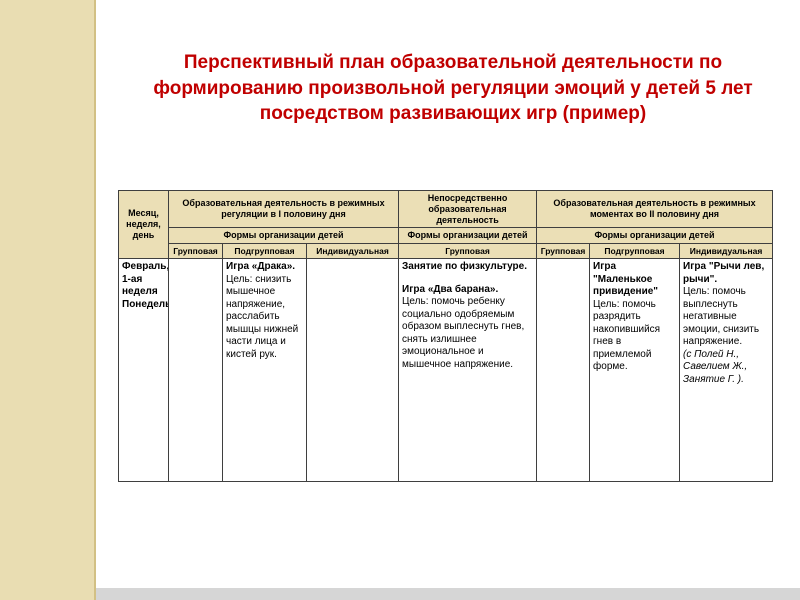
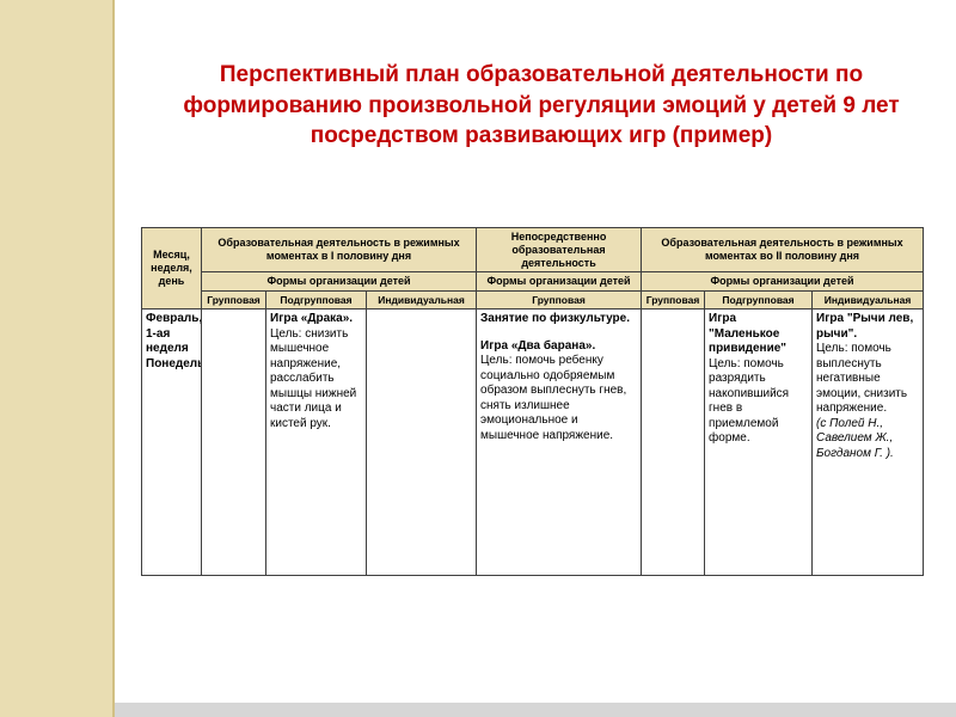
- Перспективный план образовательной деятельности по формированию произвольной регуляции эмоций у детей 5 лет посредством развивающих игр (пример)
+ Перспективный план образовательной деятельности по формированию произвольной регуляции эмоций у детей 9 лет посредством развивающих игр (пример)
- Месяц, неделя, день	Образовательная деятельность в режимных регуляции в I половину дня	Непосредственно образовательная деятельность	Образовательная деятельность в режимных моментах во II половину дня
+ Месяц, неделя, день	Образовательная деятельность в режимных моментах в I половину дня	Непосредственно образовательная деятельность	Образовательная деятельность в режимных моментах во II половину дня
  Формы организации детей	Формы организации детей	Формы организации детей
  Групповая	Подгрупповая	Индивидуальная	Групповая	Групповая	Подгрупповая	Индивидуальная
- Февраль, 1-ая неделя Понедел		Игра «Драка». Цель: снизить мышечное напряжение, расслабить мышцы нижней части лица и кистей рук.		Занятие по физкультуре. Игра «Два барана». Цель: помочь ребенку социально одобряемым образом выплеснуть гнев, снять излишнее эмоциональное и мышечное напряжение.		Игра "Маленькое привидение" Цель: помочь разрядить накопившийся гнев в приемлемой форме.	Игра "Рычи лев, рычи". Цель: помочь выплеснуть негативные эмоции, снизить напряжение. (с Полей Н., Савелием Ж., Занятие Г. ).
+ Февраль, 1-ая неделя Понедел		Игра «Драка». Цель: снизить мышечное напряжение, расслабить мышцы нижней части лица и кистей рук.		Занятие по физкультуре. Игра «Два барана». Цель: помочь ребенку социально одобряемым образом выплеснуть гнев, снять излишнее эмоциональное и мышечное напряжение.		Игра "Маленькое привидение" Цель: помочь разрядить накопившийся гнев в приемлемой форме.	Игра "Рычи лев, рычи". Цель: помочь выплеснуть негативные эмоции, снизить напряжение. (с Полей Н., Савелием Ж., Богданом Г. ).
